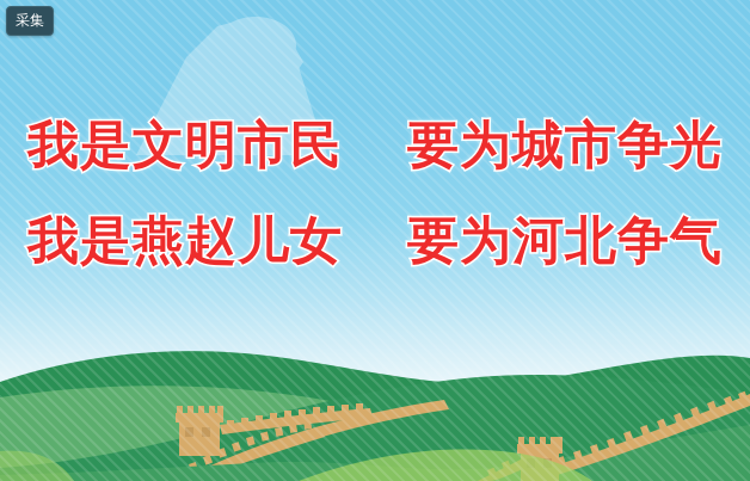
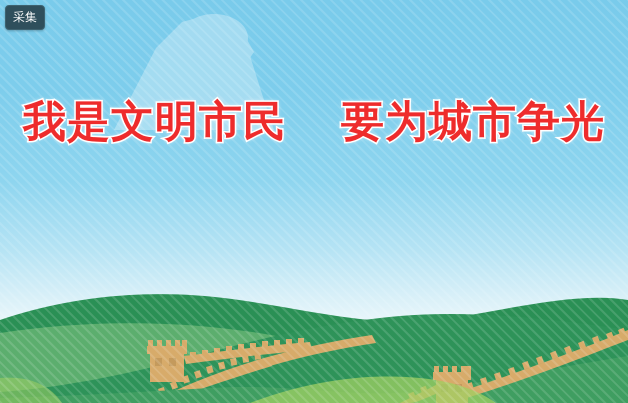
  我是文明市民 要为城市争光
- 我是燕赵儿女 要为河北争气
  采集
